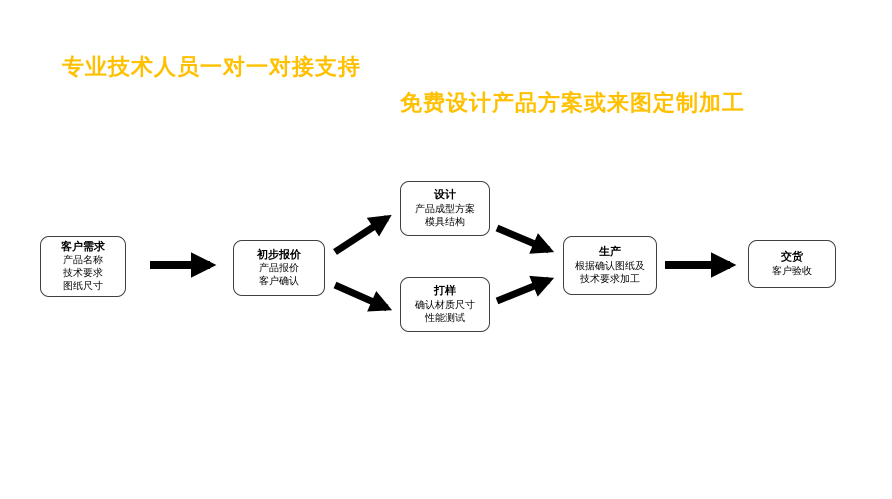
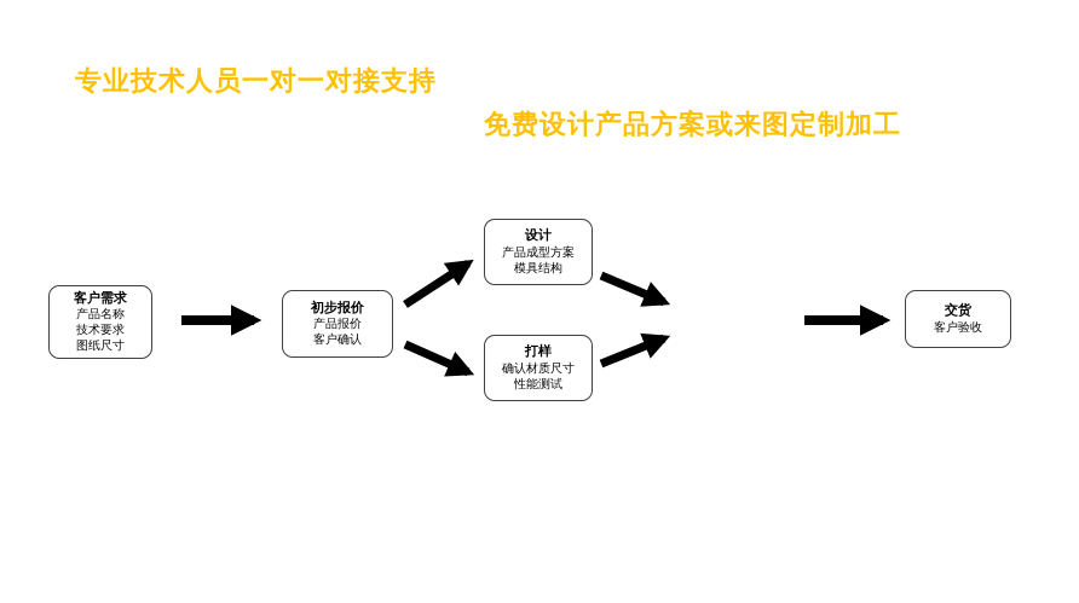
  专业技术人员一对一对接支持
  免费设计产品方案或来图定制加工
  客户需求
  产品名称
  技术要求
  图纸尺寸
  初步报价
  产品报价
  客户确认
  设计
  产品成型方案
  模具结构
  打样
  确认材质尺寸
  性能测试
- 生产
- 根据确认图纸及
- 技术要求加工
  交货
  客户验收
